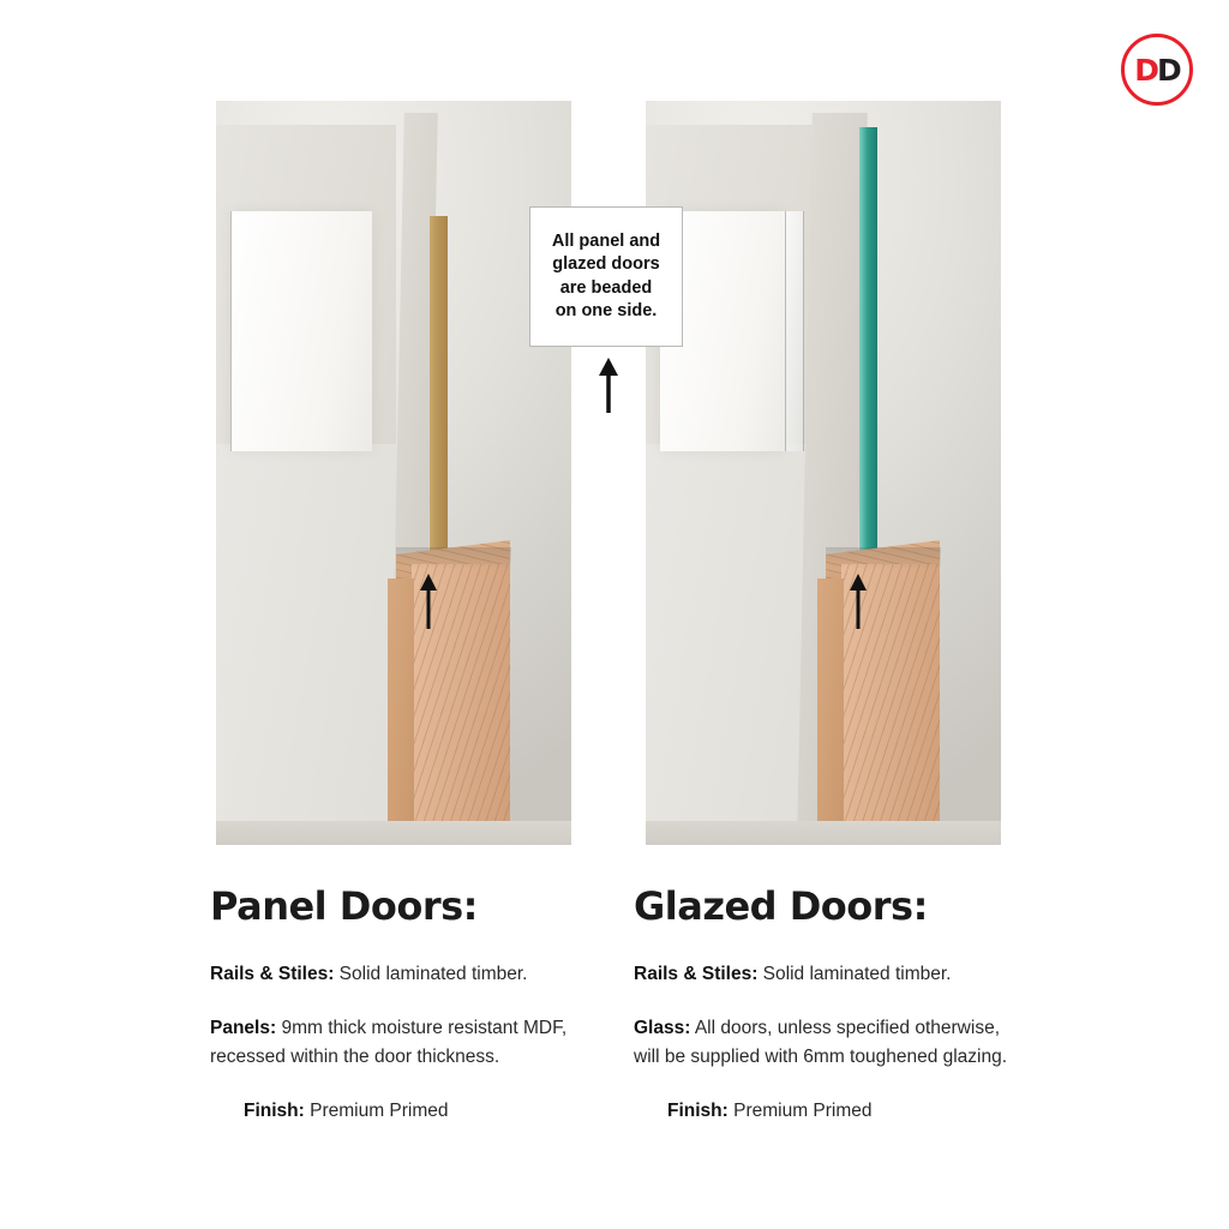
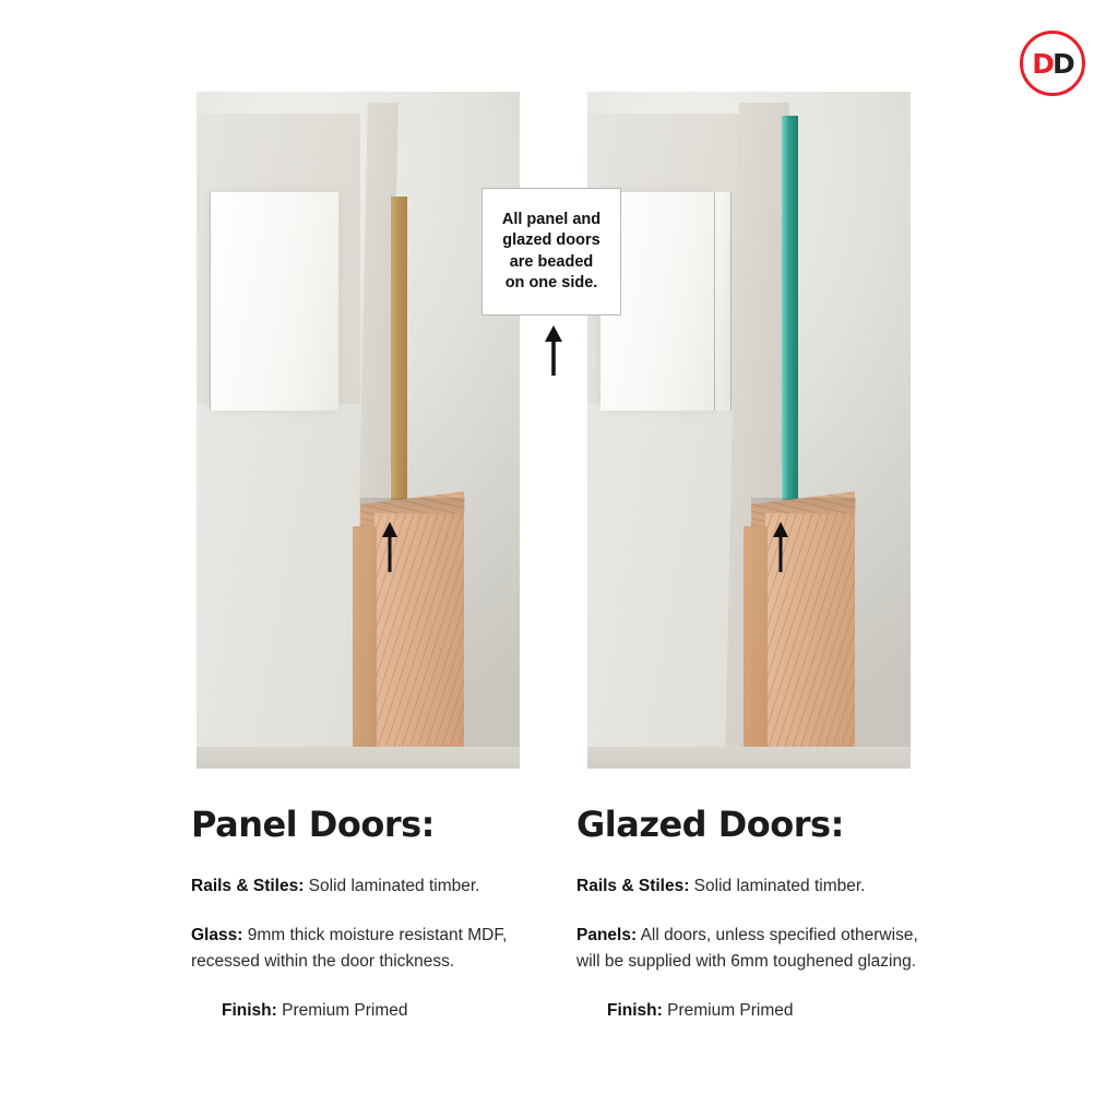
  DD
  All panel and
  glazed doors
  are beaded
  on one side.
  Panel Doors:
  Rails & Stiles: Solid laminated timber.
- Panels: 9mm thick moisture resistant MDF, recessed within the door thickness.
+ Glass: 9mm thick moisture resistant MDF, recessed within the door thickness.
  Finish: Premium Primed
  Glazed Doors:
  Rails & Stiles: Solid laminated timber.
- Glass: All doors, unless specified otherwise, will be supplied with 6mm toughened glazing.
+ Panels: All doors, unless specified otherwise, will be supplied with 6mm toughened glazing.
  Finish: Premium Primed
